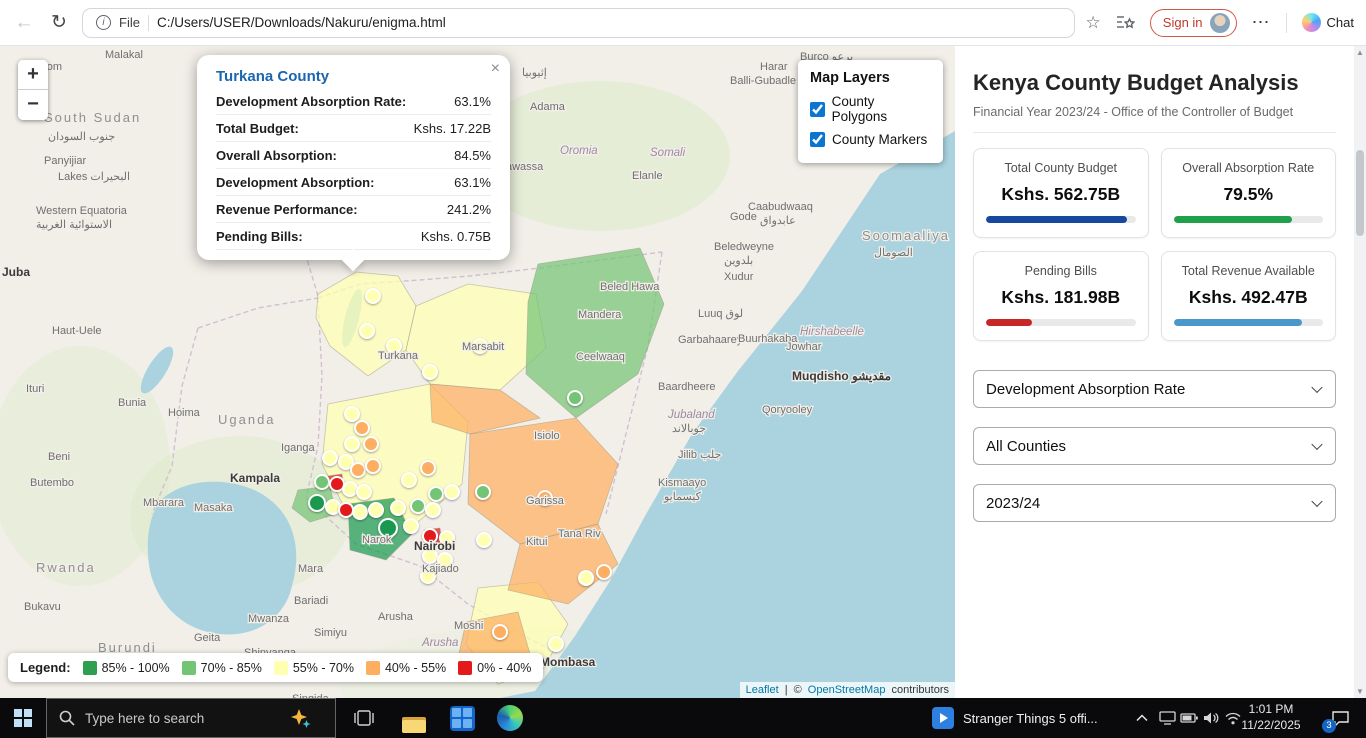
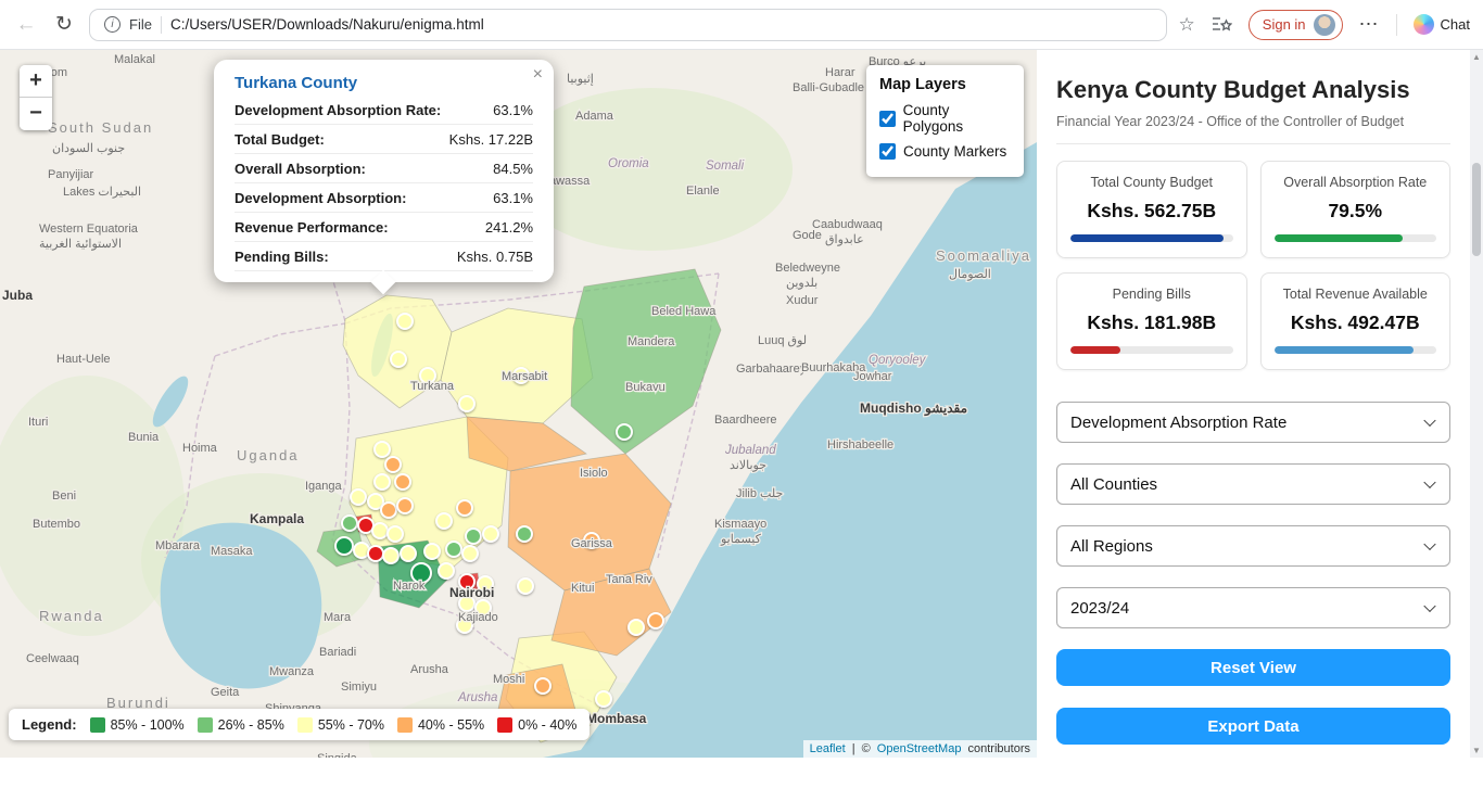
  ←
  ↻
  i
  File
  C:/Users/USER/Downloads/Nakuru/enigma.html
  ☆
  Sign in
  ⋯
  Chat
  Malakal
  South Sudan
  جنوب السودان
  Panyijiar
  Lakes البحيرات
  Western Equatoria
  الاستوائية الغربية
  Juba
  Haut-Uele
  Ituri
  Bunia
  Hoima
  Uganda
  Iganga
  Kampala
  Masaka
  Mbarara
  Beni
  Butembo
  Rwanda
- Bukavu
+ Ceelwaaq
  Burundi
  Geita
  Mwanza
  Bariadi
  Simiyu
  Arusha
  Moshi
  Arusha
  Mara
  Mombasa
  Turkana
  Marsabit
  Isiolo
  Garissa
  Kitui
  Tana Riv
  Kajiado
  Nairobi
  Narok
  wassa
  Adama
  Oromia
  Somali
  Elanle
  Gode
  إثيوبيا
  Burco برعو
  Harar
  Balli-Gubadle
  Caabudwaaq
  عابدواق
  Beledweyne
  بلدوين
  Soomaaliya
  الصومال
  Xudur
  Beled Hawa
  Luuq لوق
  Garbahaarey
  Buurhakaba
  Jowhar
- Hirshabeelle
+ Qoryooley
  Mandera
- Ceelwaaq
+ Bukavu
  Baardheere
  Jubaland
  جوبالاند
- Qoryooley
+ Hirshabeelle
  Muqdisho مقديشو
  Jilib جلب
  Kismaayo
  كيسمايو
  +
  −
  ×
  Turkana County
  Development Absorption Rate:
  63.1%
  Total Budget:
  Kshs. 17.22B
  Overall Absorption:
  84.5%
  Development Absorption:
  63.1%
  Revenue Performance:
  241.2%
  Pending Bills:
  Kshs. 0.75B
  Map Layers
  County Polygons
  County Markers
  Legend:
  85% - 100%
- 70% - 85%
+ 26% - 85%
  55% - 70%
  40% - 55%
  0% - 40%
  Leaflet | © OpenStreetMap contributors
  Kenya County Budget Analysis
  Financial Year 2023/24 - Office of the Controller of Budget
  Total County Budget
  Kshs. 562.75B
  Overall Absorption Rate
  79.5%
  Pending Bills
  Kshs. 181.98B
  Total Revenue Available
  Kshs. 492.47B
  Development Absorption Rate
  All Counties
+ All Regions
  2023/24
+ Reset View
+ Export Data
  ▲
  ▼
- Type here to search
- Stranger Things 5 offi...
- 1:01 PM
- 11/22/2025
- 3
